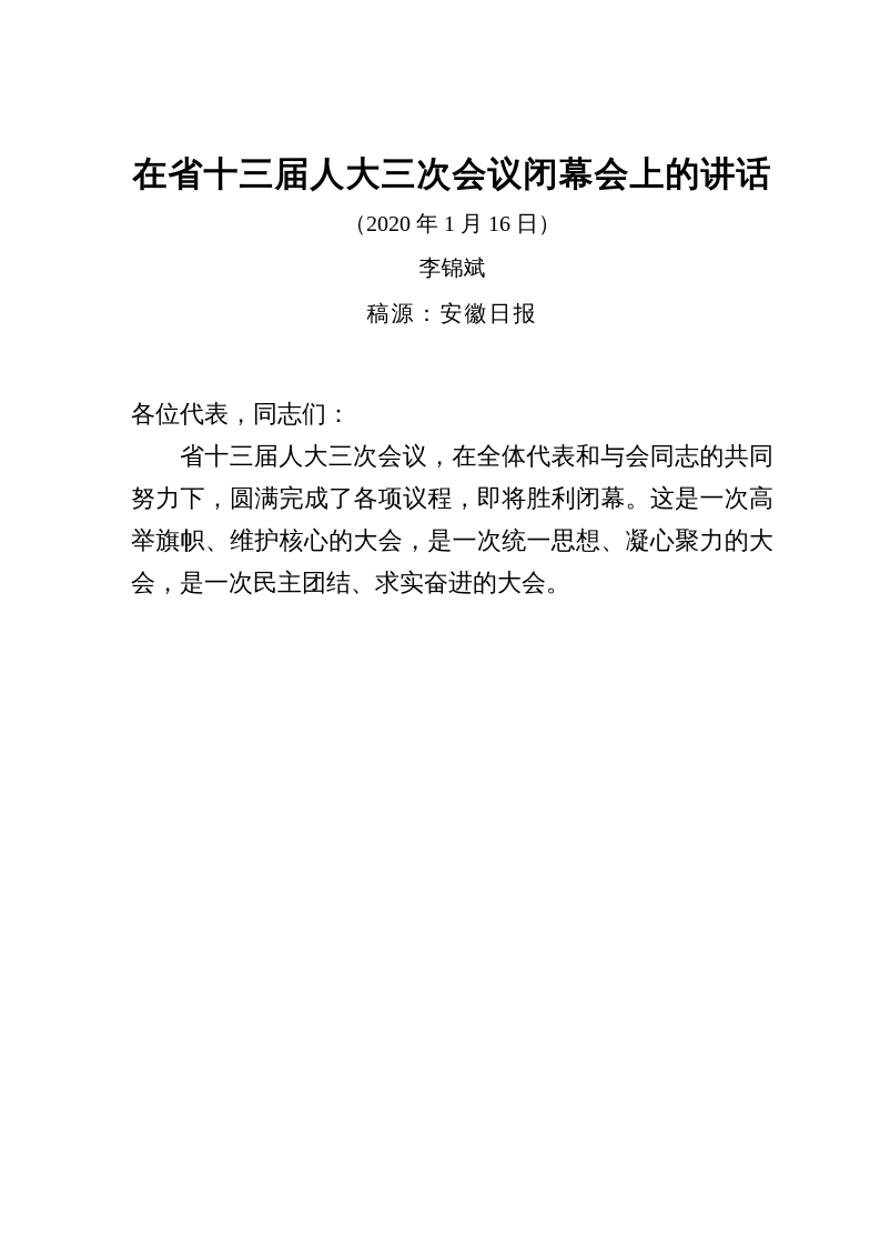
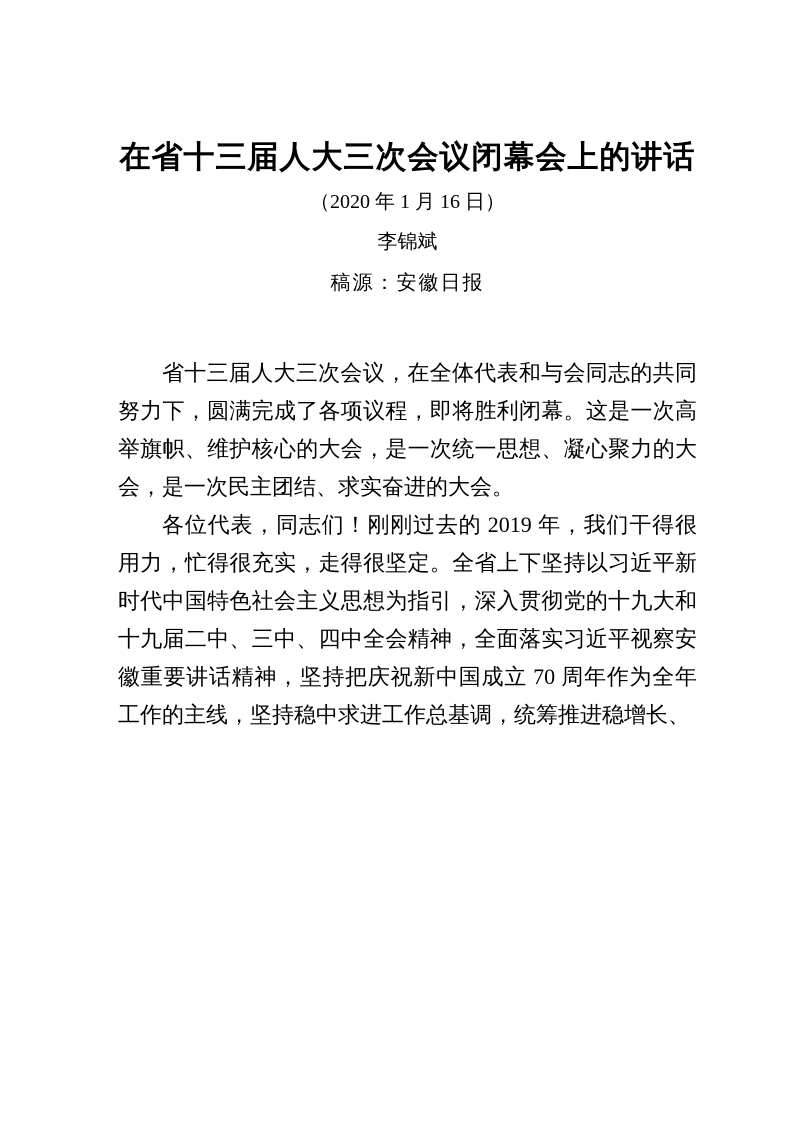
  在省十三届人大三次会议闭幕会上的讲话
  （2020 年 1 月 16 日）
  李锦斌
  稿源：安徽日报
- 各位代表，同志们：
  省十三届人大三次会议，在全体代表和与会同志的共同努力下，圆满完成了各项议程，即将胜利闭幕。这是一次高举旗帜、维护核心的大会，是一次统一思想、凝心聚力的大会，是一次民主团结、求实奋进的大会。
+ 各位代表，同志们！刚刚过去的 2019 年，我们干得很用力，忙得很充实，走得很坚定。全省上下坚持以习近平新时代中国特色社会主义思想为指引，深入贯彻党的十九大和十九届二中、三中、四中全会精神，全面落实习近平视察安徽重要讲话精神，坚持把庆祝新中国成立 70 周年作为全年工作的主线，坚持稳中求进工作总基调，统筹推进稳增长、
